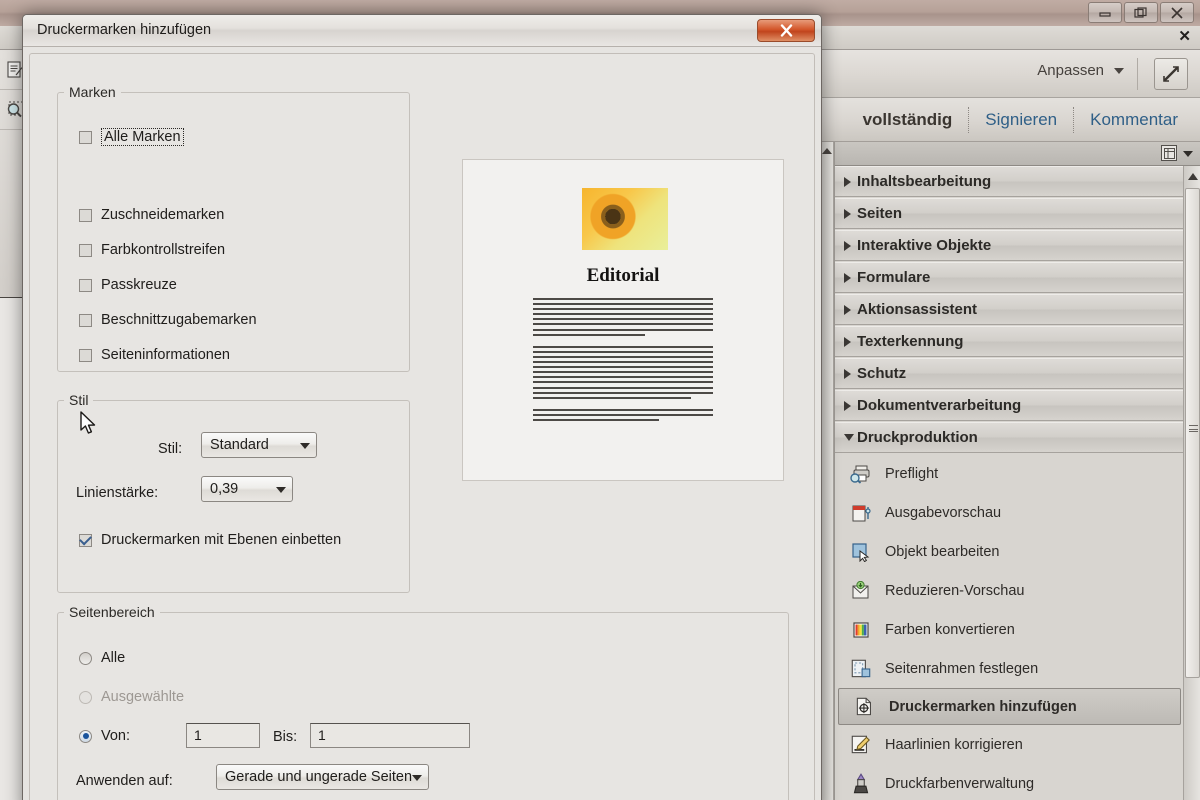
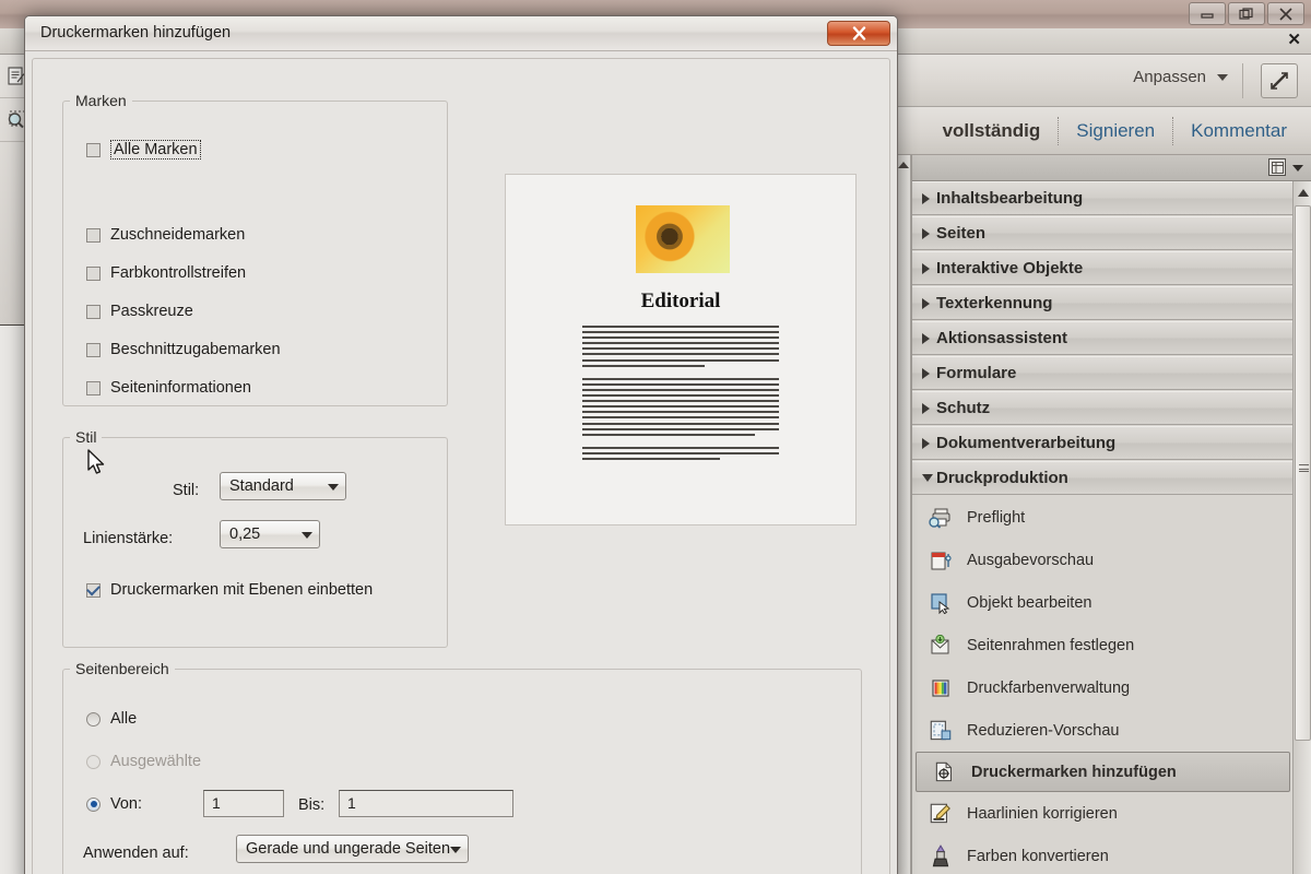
  ✕
  Anpassen
  vollständig
  Signieren
  Kommentar
  Inhaltsbearbeitung
  Seiten
  Interaktive Objekte
- Formulare
+ Texterkennung
  Aktionsassistent
- Texterkennung
+ Formulare
  Schutz
  Dokumentverarbeitung
  Druckproduktion
  Preflight
  Ausgabevorschau
  Objekt bearbeiten
- Reduzieren-Vorschau
+ Seitenrahmen festlegen
- Farben konvertieren
+ Druckfarbenverwaltung
- Seitenrahmen festlegen
+ Reduzieren-Vorschau
  Druckermarken hinzufügen
  Haarlinien korrigieren
- Druckfarbenverwaltung
+ Farben konvertieren
  Druckermarken hinzufügen
  Marken
  Alle Marken
  Zuschneidemarken
  Farbkontrollstreifen
  Passkreuze
  Beschnittzugabemarken
  Seiteninformationen
  Editorial
  Stil
  Stil:
  Standard
  Linienstärke:
- 0,39
+ 0,25
  Druckermarken mit Ebenen einbetten
  Seitenbereich
  Alle
  Ausgewählte
  Von:
  1
  Bis:
  1
  Anwenden auf:
  Gerade und ungerade Seiten
